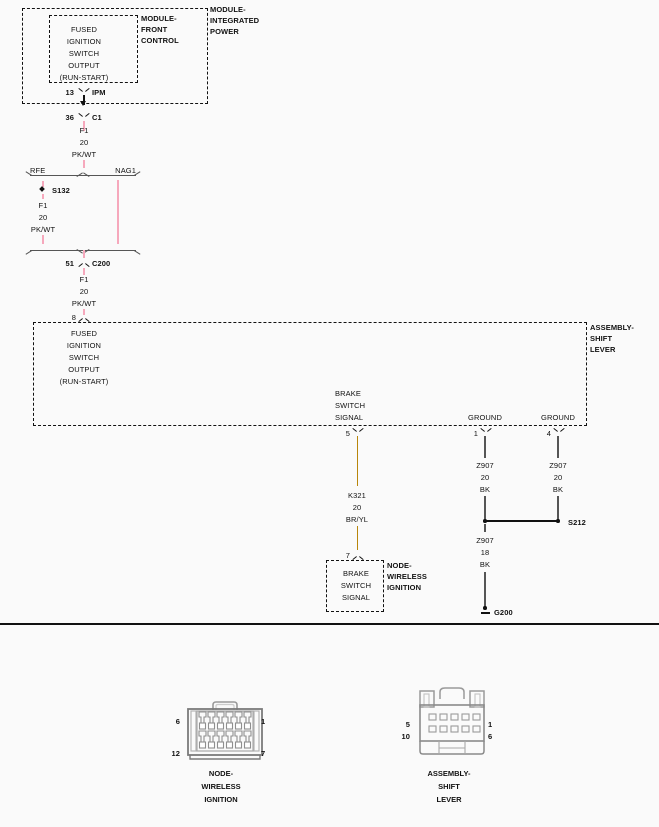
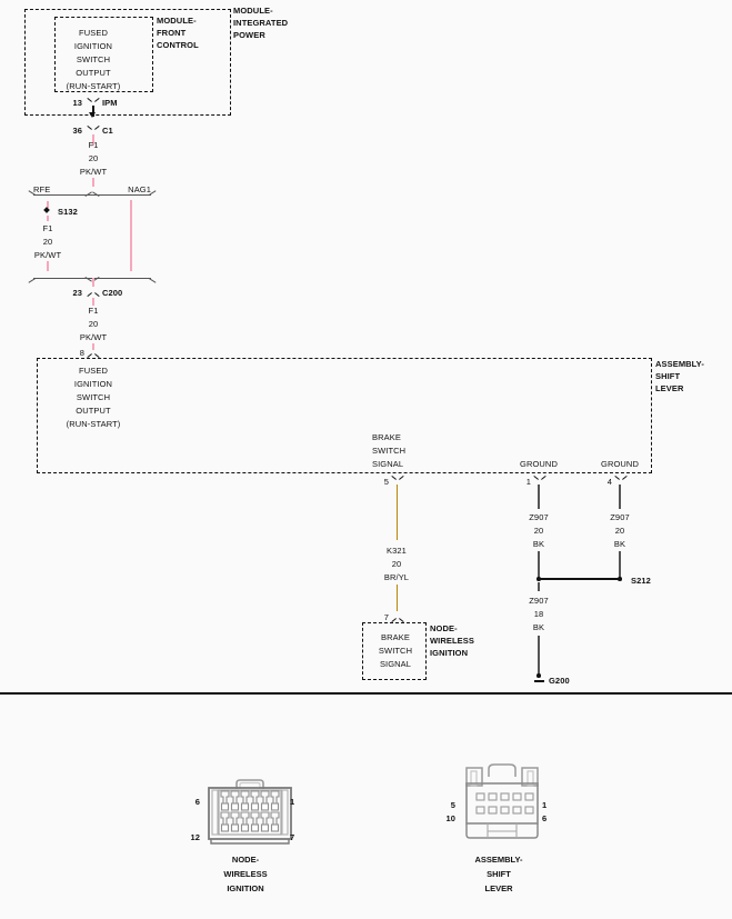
  MODULE-
  INTEGRATED
  POWER
  MODULE-
  FRONT
  CONTROL
  FUSED
  IGNITION
  SWITCH
  OUTPUT
  (RUN-START)
  13
  IPM
  36
  C1
  F1
  20
  PK/WT
  RFE
  NAG1
  S132
  F1
  20
  PK/WT
- 51
+ 23
  C200
  F1
  20
  PK/WT
  8
  ASSEMBLY-
  SHIFT
  LEVER
  FUSED
  IGNITION
  SWITCH
  OUTPUT
  (RUN-START)
  BRAKE
  SWITCH
  SIGNAL
  GROUND
  GROUND
  5
  K321
  20
  BR/YL
  7
  NODE-
  WIRELESS
  IGNITION
  BRAKE
  SWITCH
  SIGNAL
  1
  Z907
  20
  BK
  4
  Z907
  20
  BK
  S212
  Z907
  18
  BK
  G200
  6
  1
  12
  7
  NODE-
  WIRELESS
  IGNITION
  5
  1
  10
  6
  ASSEMBLY-
  SHIFT
  LEVER
